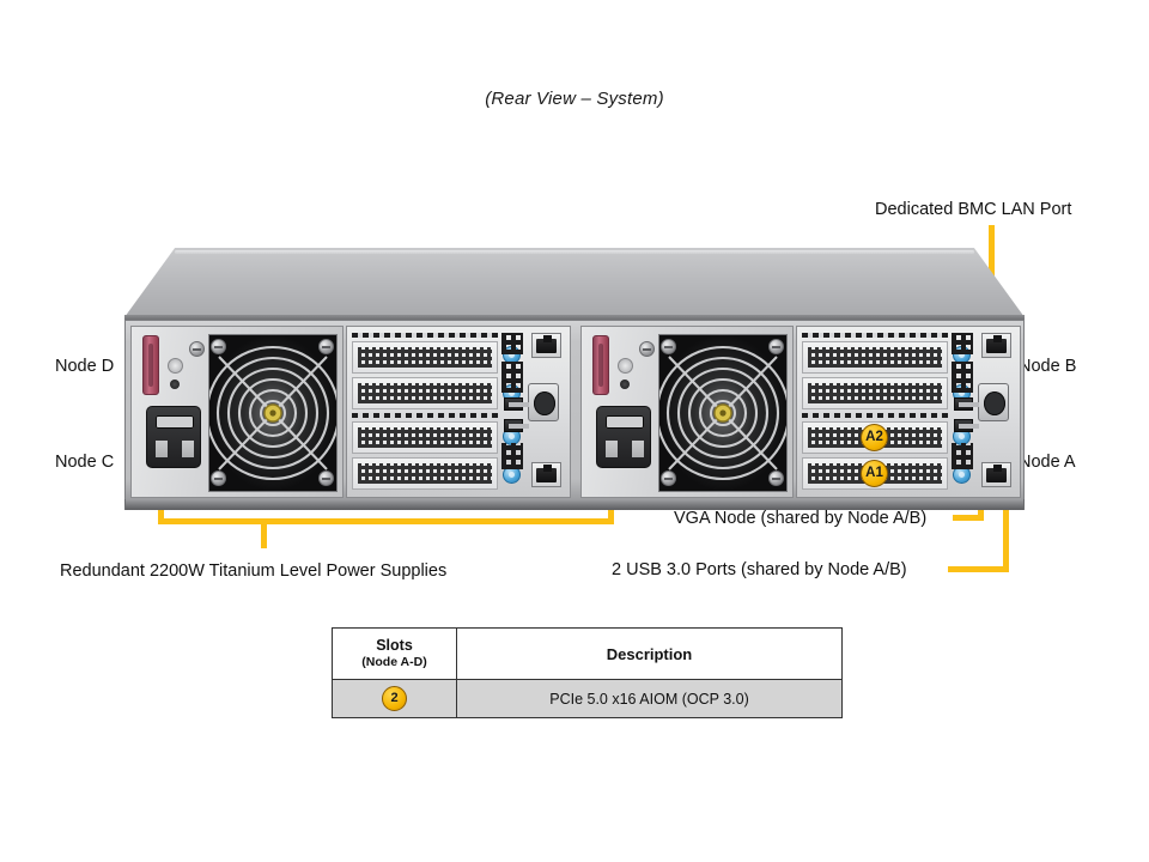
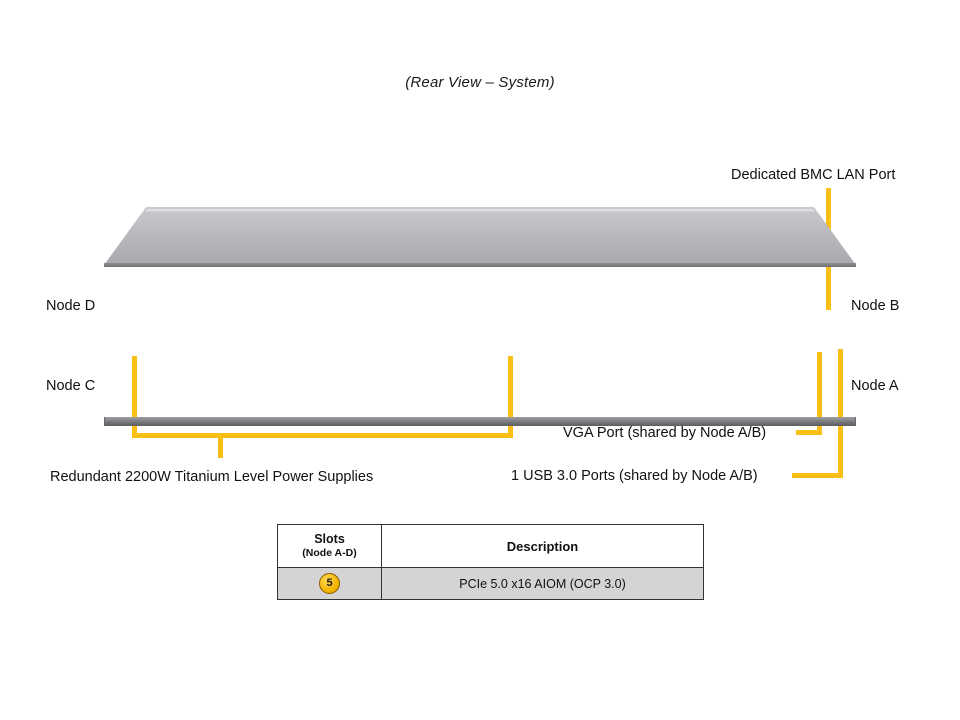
  (Rear View – System)
  Dedicated BMC LAN Port
- VGA Node (shared by Node A/B)
+ VGA Port (shared by Node A/B)
- 2 USB 3.0 Ports (shared by Node A/B)
+ 1 USB 3.0 Ports (shared by Node A/B)
  Redundant 2200W Titanium Level Power Supplies
  Node D
  Node C
  Node B
  Node A
- A2
- A1
  Slots (Node A-D)	Description
- 2	PCIe 5.0 x16 AIOM (OCP 3.0)
+ 5	PCIe 5.0 x16 AIOM (OCP 3.0)
